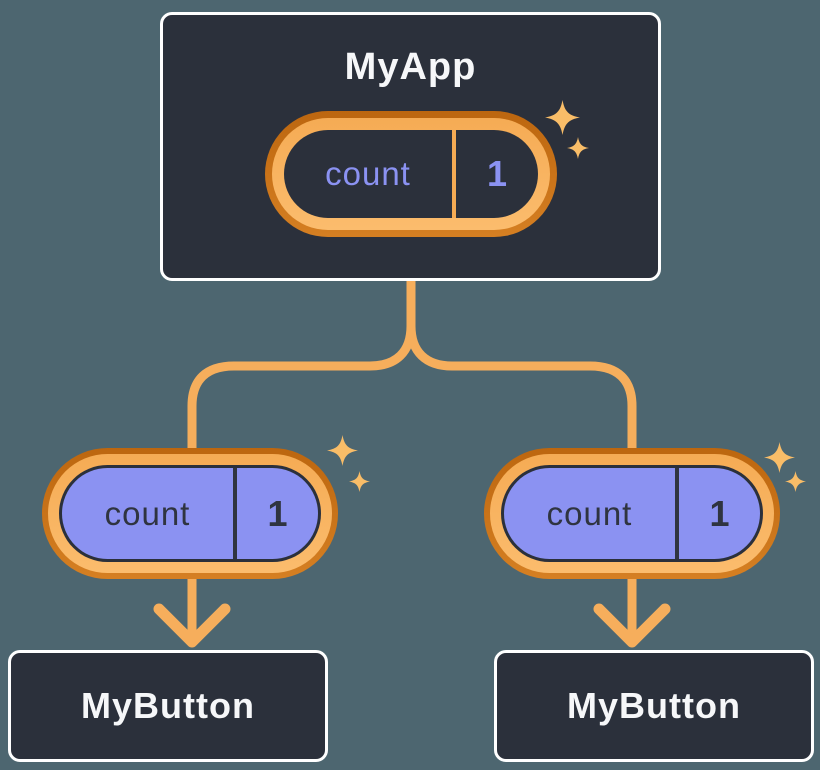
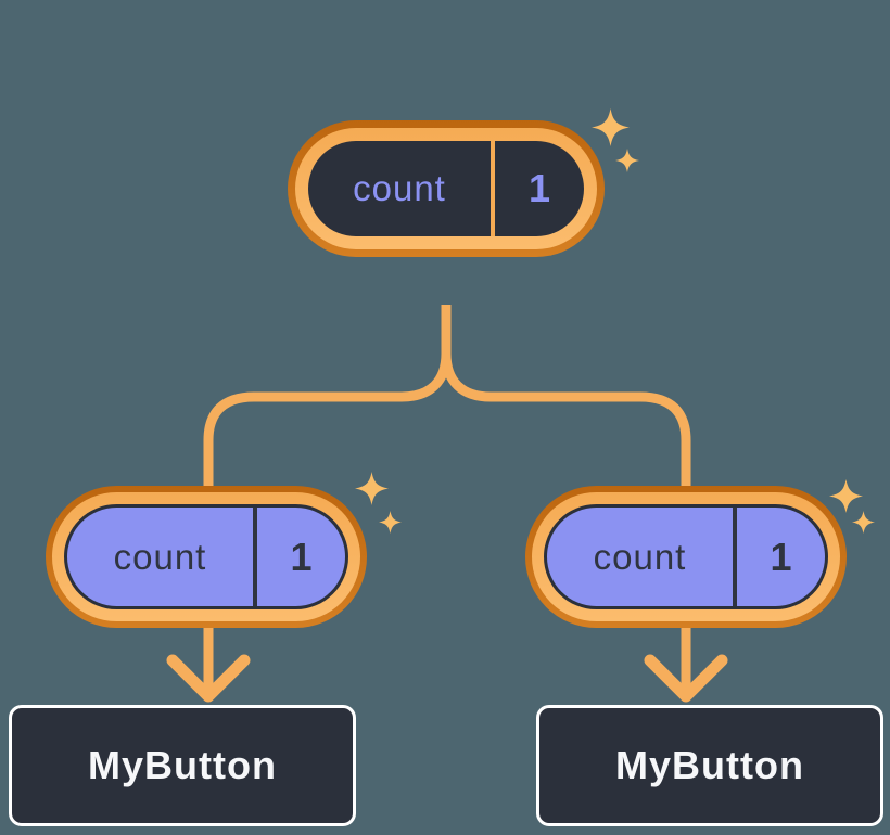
- MyApp
  count
  1
  count
  1
  count
  1
  MyButton
  MyButton
